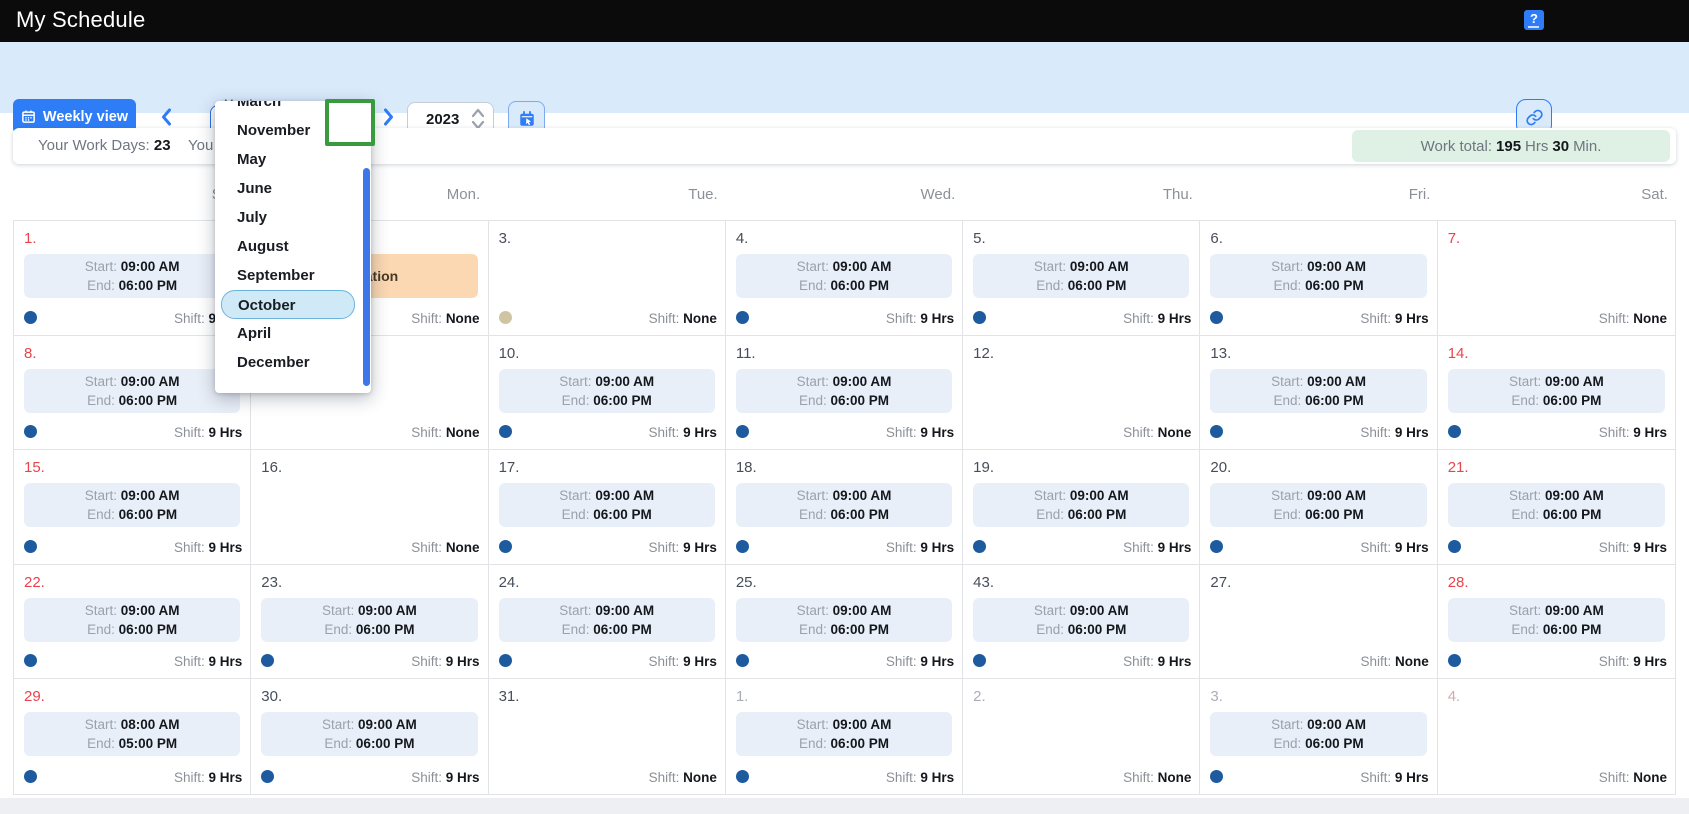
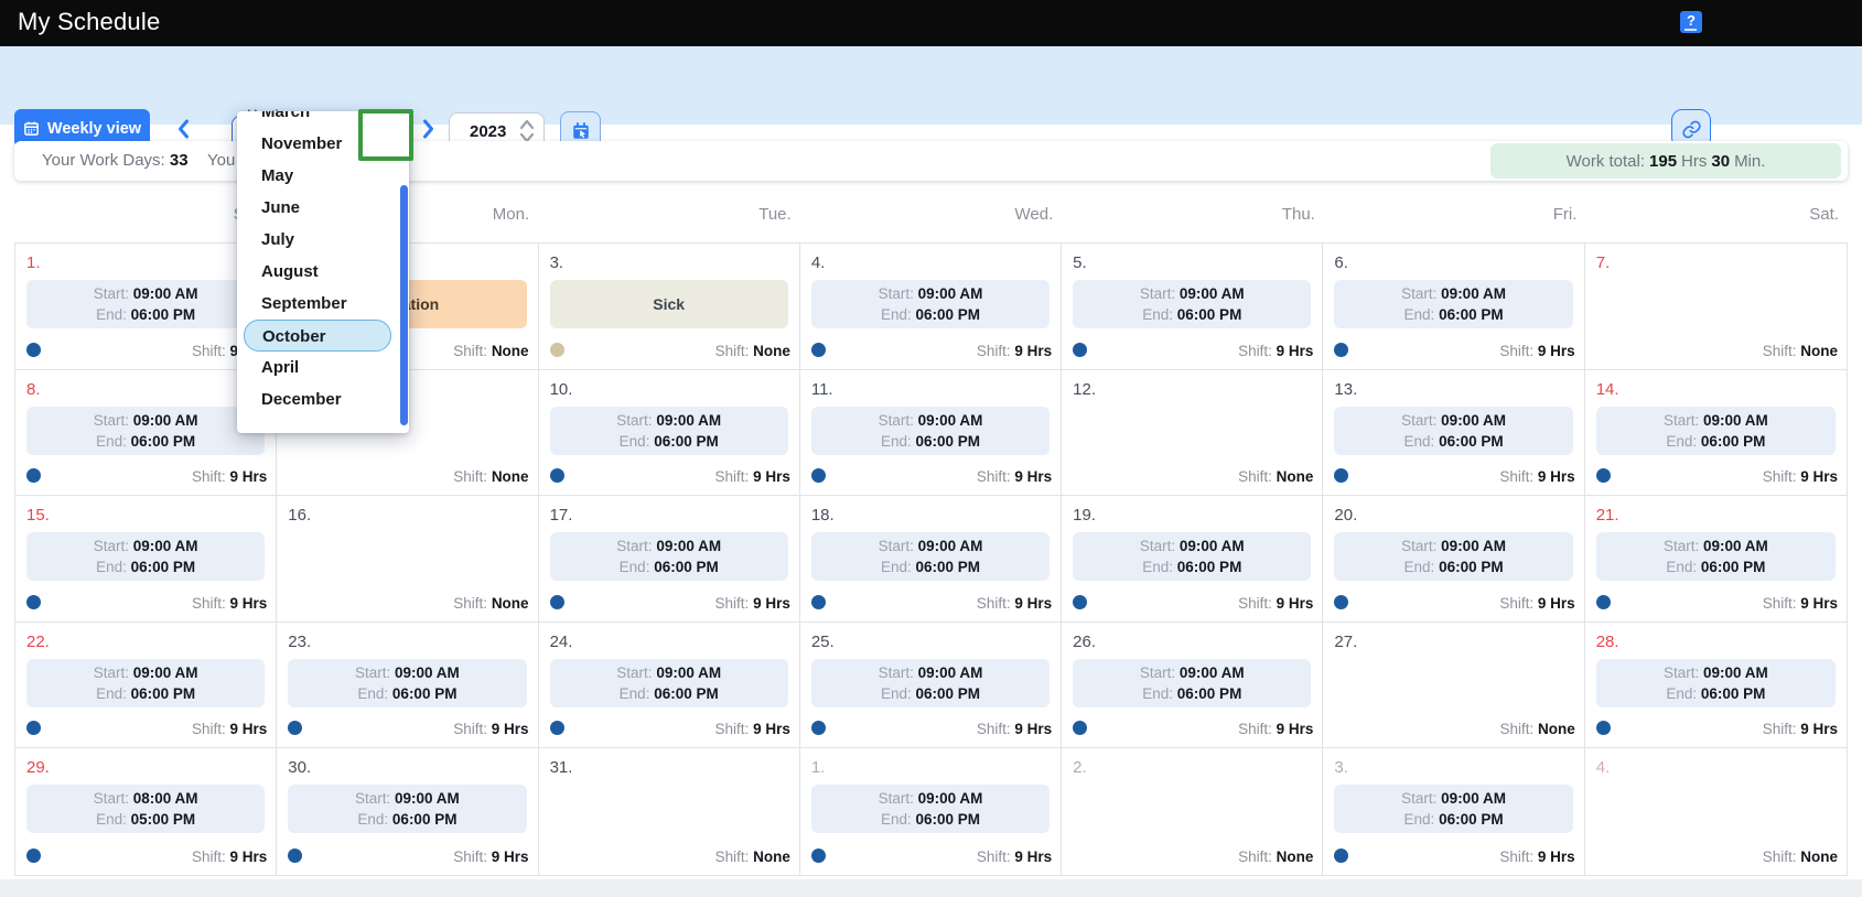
  My Schedule
  ?
  Weekly view
  2023
- Your Work Days: 23
+ Your Work Days: 33
  You
  Work total:
  195
  Hrs
  30
  Min.
  Mon.
  Tue.
  Wed.
  Thu.
  Fri.
  Sat.
  1.
  Start: 09:00 AM
  End: 06:00 PM
  Shift: 9
  Shift: None
  3.
+ Sick
  Shift: None
  4.
  Start: 09:00 AM
  End: 06:00 PM
  Shift: 9 Hrs
  5.
  Start: 09:00 AM
  End: 06:00 PM
  Shift: 9 Hrs
  6.
  Start: 09:00 AM
  End: 06:00 PM
  Shift: 9 Hrs
  7.
  Shift: None
  8.
  Start: 09:00 AM
  End: 06:00 PM
  Shift: 9 Hrs
  Shift: None
  10.
  Start: 09:00 AM
  End: 06:00 PM
  Shift: 9 Hrs
  11.
  Start: 09:00 AM
  End: 06:00 PM
  Shift: 9 Hrs
  12.
  Shift: None
  13.
  Start: 09:00 AM
  End: 06:00 PM
  Shift: 9 Hrs
  14.
  Start: 09:00 AM
  End: 06:00 PM
  Shift: 9 Hrs
  15.
  Start: 09:00 AM
  End: 06:00 PM
  Shift: 9 Hrs
  16.
  Shift: None
  17.
  Start: 09:00 AM
  End: 06:00 PM
  Shift: 9 Hrs
  18.
  Start: 09:00 AM
  End: 06:00 PM
  Shift: 9 Hrs
  19.
  Start: 09:00 AM
  End: 06:00 PM
  Shift: 9 Hrs
  20.
  Start: 09:00 AM
  End: 06:00 PM
  Shift: 9 Hrs
  21.
  Start: 09:00 AM
  End: 06:00 PM
  Shift: 9 Hrs
  22.
  Start: 09:00 AM
  End: 06:00 PM
  Shift: 9 Hrs
  23.
  Start: 09:00 AM
  End: 06:00 PM
  Shift: 9 Hrs
  24.
  Start: 09:00 AM
  End: 06:00 PM
  Shift: 9 Hrs
  25.
  Start: 09:00 AM
  End: 06:00 PM
  Shift: 9 Hrs
- 43.
+ 26.
  Start: 09:00 AM
  End: 06:00 PM
  Shift: 9 Hrs
  27.
  Shift: None
  28.
  Start: 09:00 AM
  End: 06:00 PM
  Shift: 9 Hrs
  29.
  Start: 08:00 AM
  End: 05:00 PM
  Shift: 9 Hrs
  30.
  Start: 09:00 AM
  End: 06:00 PM
  Shift: 9 Hrs
  31.
  Shift: None
  1.
  Start: 09:00 AM
  End: 06:00 PM
  Shift: 9 Hrs
  2.
  Shift: None
  3.
  Start: 09:00 AM
  End: 06:00 PM
  Shift: 9 Hrs
  4.
  Shift: None
  March
  November
  May
  June
  July
  August
  September
  October
  April
  December
